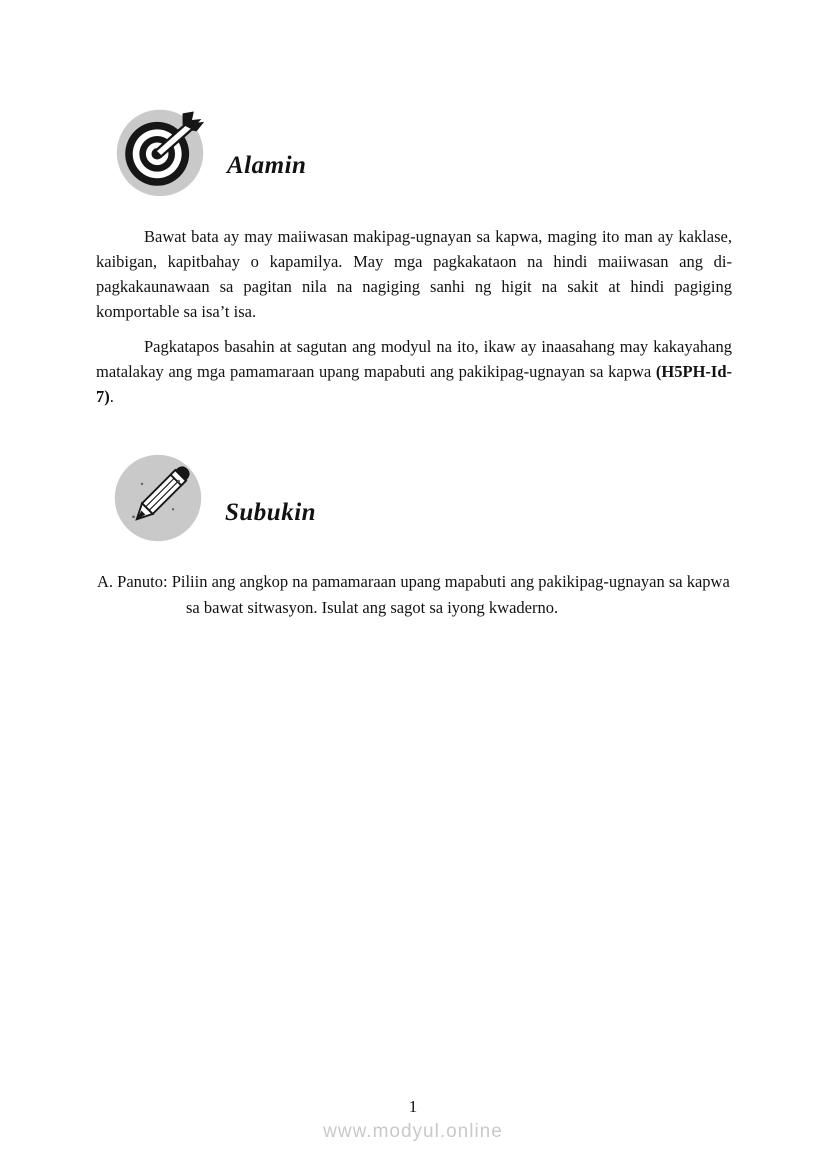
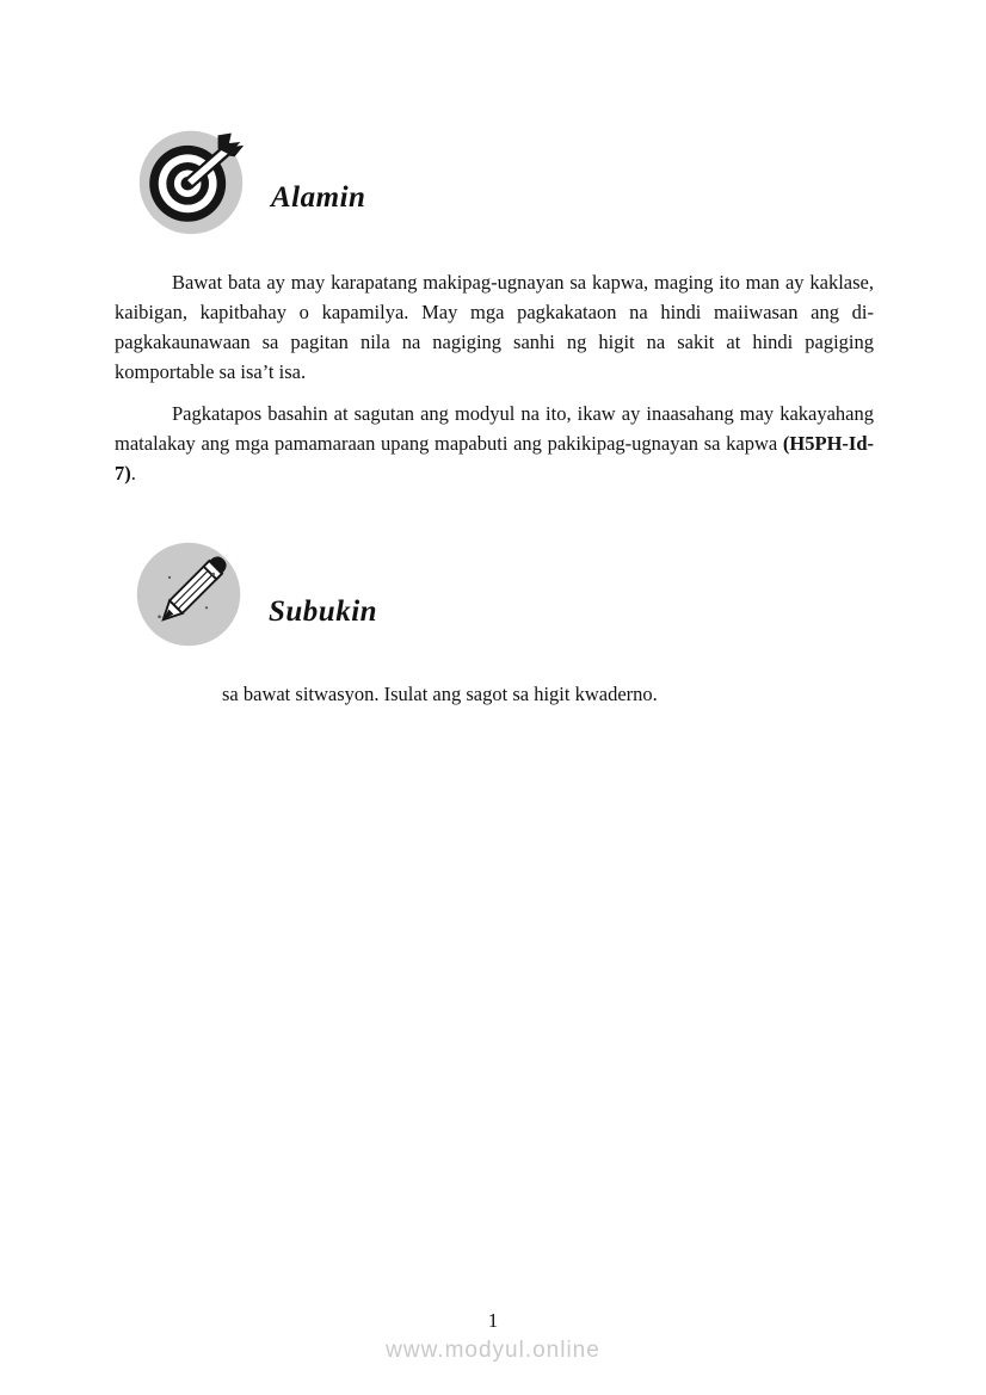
  Alamin
- Bawat bata ay may maiiwasan makipag-ugnayan sa kapwa, maging ito man ay kaklase, kaibigan, kapitbahay o kapamilya. May mga pagkakataon na hindi maiiwasan ang di-pagkakaunawaan sa pagitan nila na nagiging sanhi ng higit na sakit at hindi pagiging komportable sa isa’t isa.
+ Bawat bata ay may karapatang makipag-ugnayan sa kapwa, maging ito man ay kaklase, kaibigan, kapitbahay o kapamilya. May mga pagkakataon na hindi maiiwasan ang di-pagkakaunawaan sa pagitan nila na nagiging sanhi ng higit na sakit at hindi pagiging komportable sa isa’t isa.
  Pagkatapos basahin at sagutan ang modyul na ito, ikaw ay inaasahang may kakayahang matalakay ang mga pamamaraan upang mapabuti ang pakikipag-ugnayan sa kapwa (H5PH-Id-7).
  Subukin
- A. Panuto: Piliin ang angkop na pamamaraan upang mapabuti ang pakikipag-ugnayan sa kapwa
- sa bawat sitwasyon. Isulat ang sagot sa iyong kwaderno.
+ sa bawat sitwasyon. Isulat ang sagot sa higit kwaderno.
  1
  www.modyul.online
